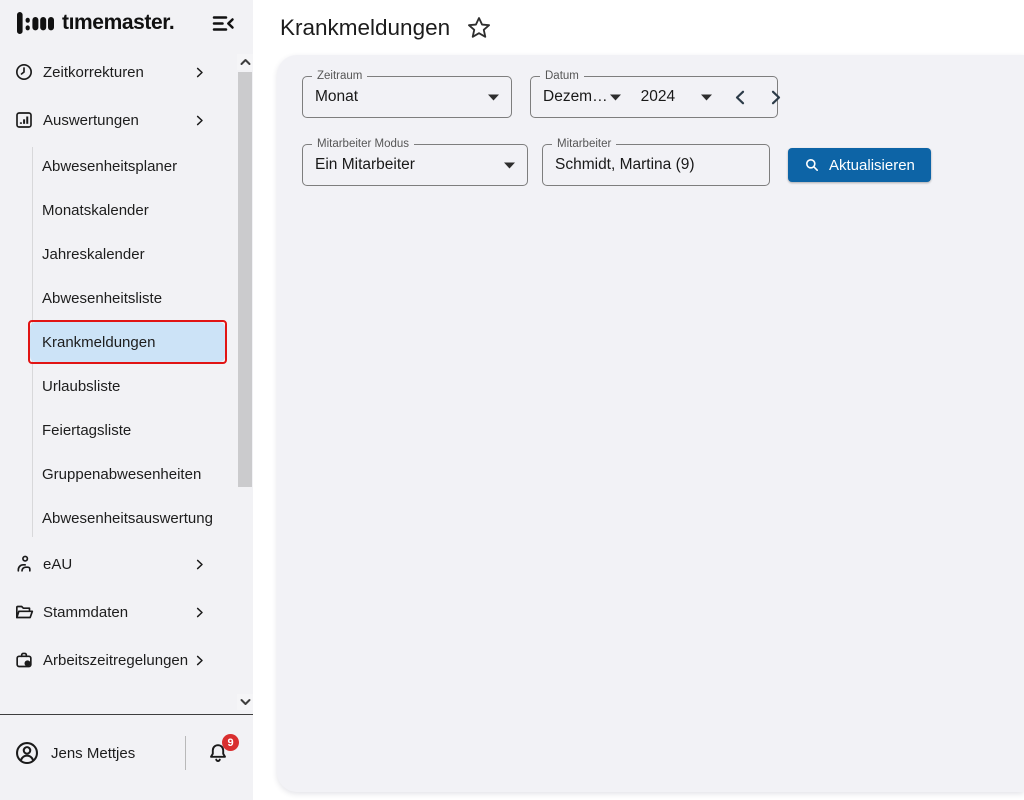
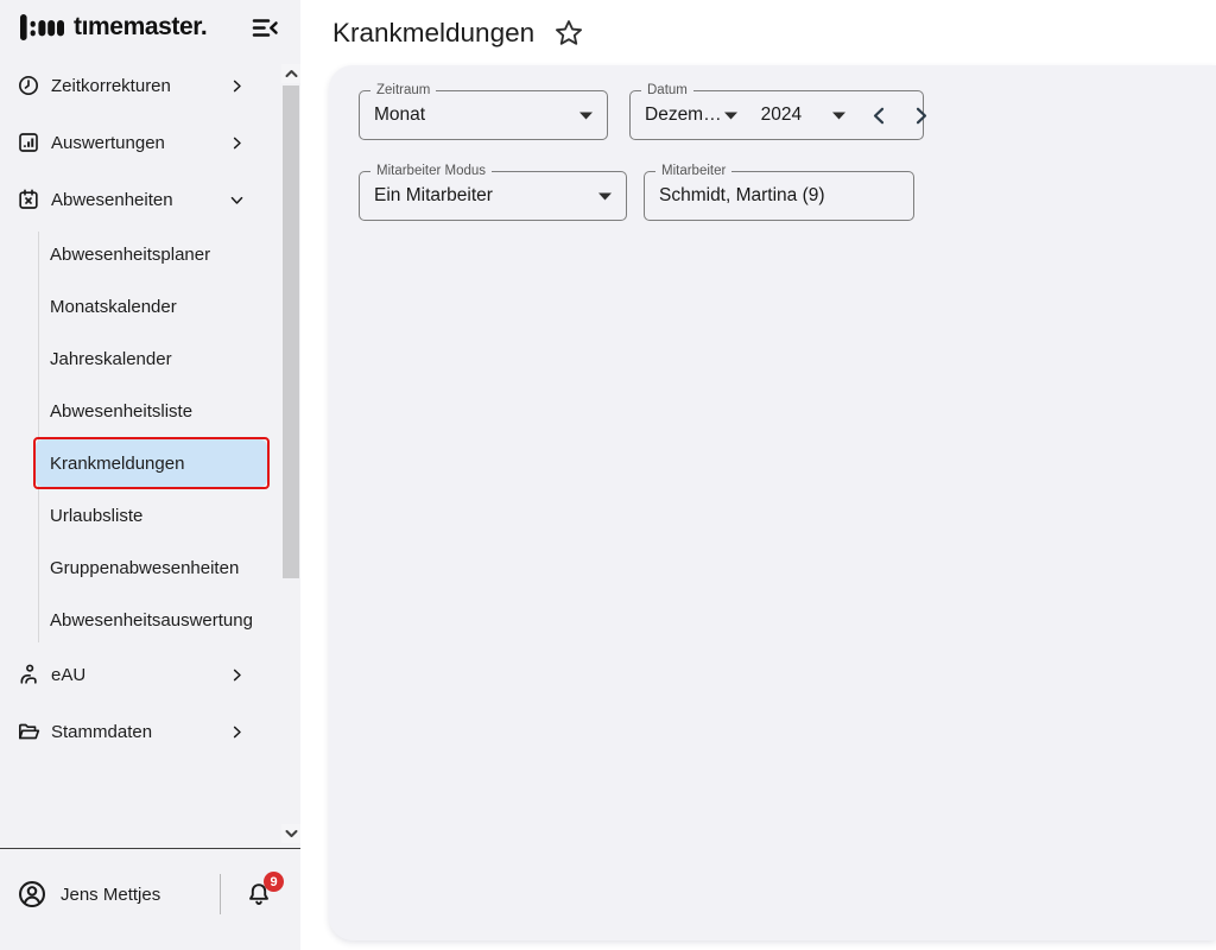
  tımemaster.
  Zeitkorrekturen
  Auswertungen
+ Abwesenheiten
  Abwesenheitsplaner
  Monatskalender
  Jahreskalender
  Abwesenheitsliste
  Krankmeldungen
  Urlaubsliste
- Feiertagsliste
  Gruppenabwesenheiten
  Abwesenheitsauswertung
  eAU
  Stammdaten
- Arbeitszeitregelungen
  Jens Mettjes
  9
  Krankmeldungen
  Zeitraum
  Monat
  Datum
  Dezem…
  2024
  Mitarbeiter Modus
  Ein Mitarbeiter
  Mitarbeiter
  Schmidt, Martina (9)
- Aktualisieren
